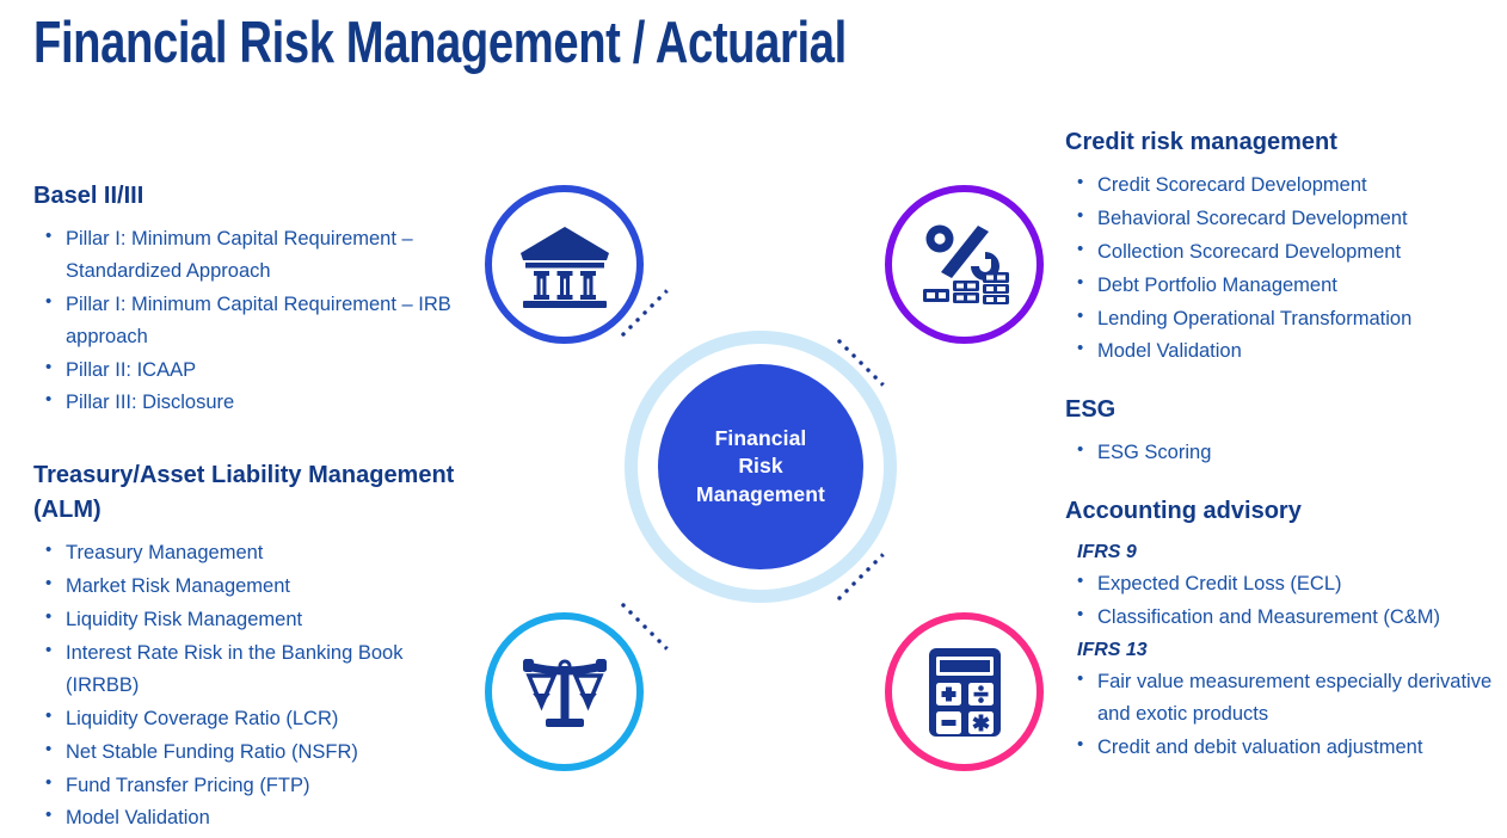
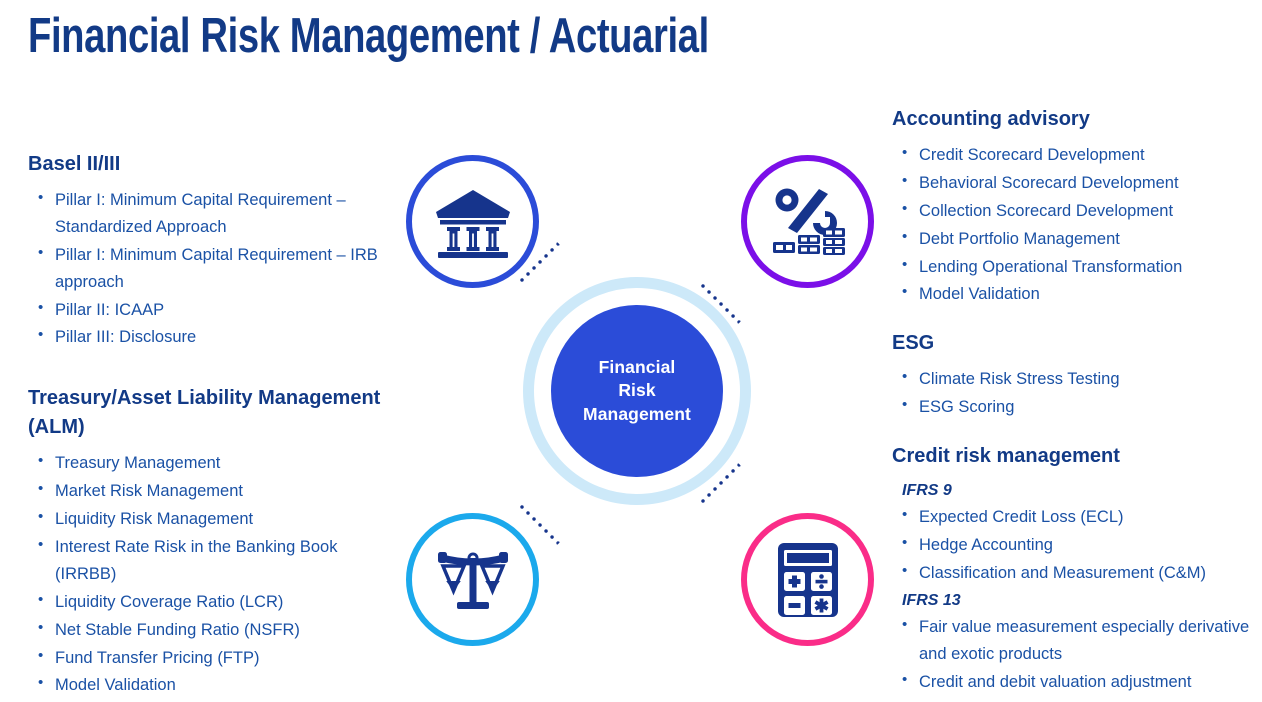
  Financial Risk Management / Actuarial
  Basel II/III
  Pillar I: Minimum Capital Requirement – Standardized Approach
  Pillar I: Minimum Capital Requirement – IRB approach
  Pillar II: ICAAP
  Pillar III: Disclosure
  Treasury/Asset Liability Management (ALM)
  Treasury Management
  Market Risk Management
  Liquidity Risk Management
  Interest Rate Risk in the Banking Book (IRRBB)
  Liquidity Coverage Ratio (LCR)
  Net Stable Funding Ratio (NSFR)
  Fund Transfer Pricing (FTP)
  Model Validation
- Credit risk management
+ Accounting advisory
  Credit Scorecard Development
  Behavioral Scorecard Development
  Collection Scorecard Development
  Debt Portfolio Management
  Lending Operational Transformation
  Model Validation
  ESG
+ Climate Risk Stress Testing
  ESG Scoring
- Accounting advisory
+ Credit risk management
  IFRS 9
  Expected Credit Loss (ECL)
+ Hedge Accounting
  Classification and Measurement (C&M)
  IFRS 13
  Fair value measurement especially derivative and exotic products
  Credit and debit valuation adjustment
  Financial
  Risk
  Management
